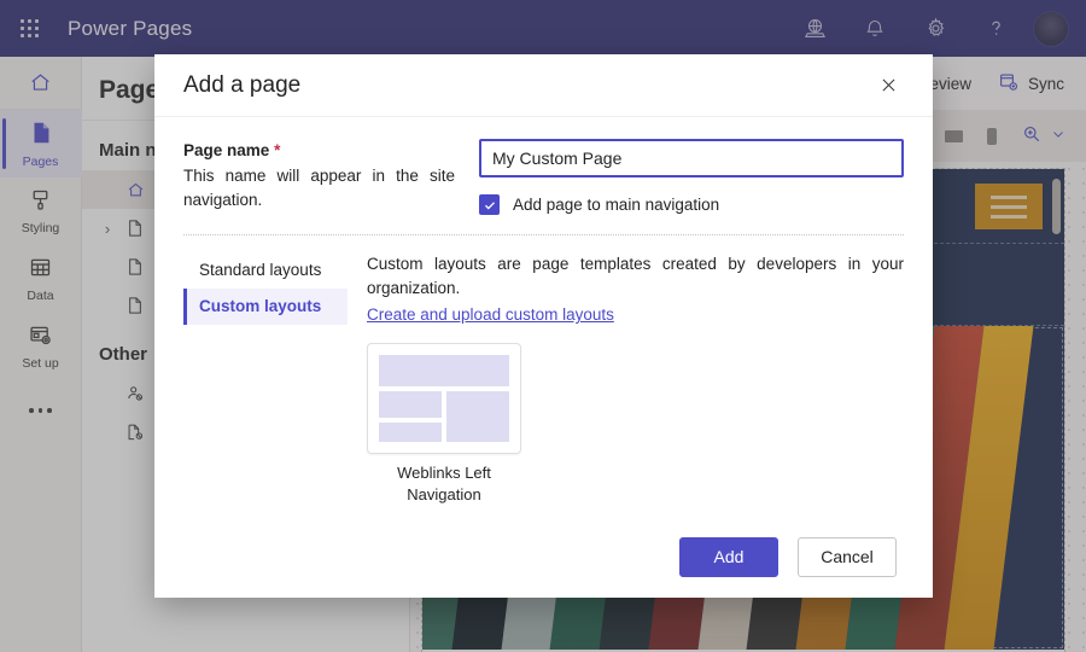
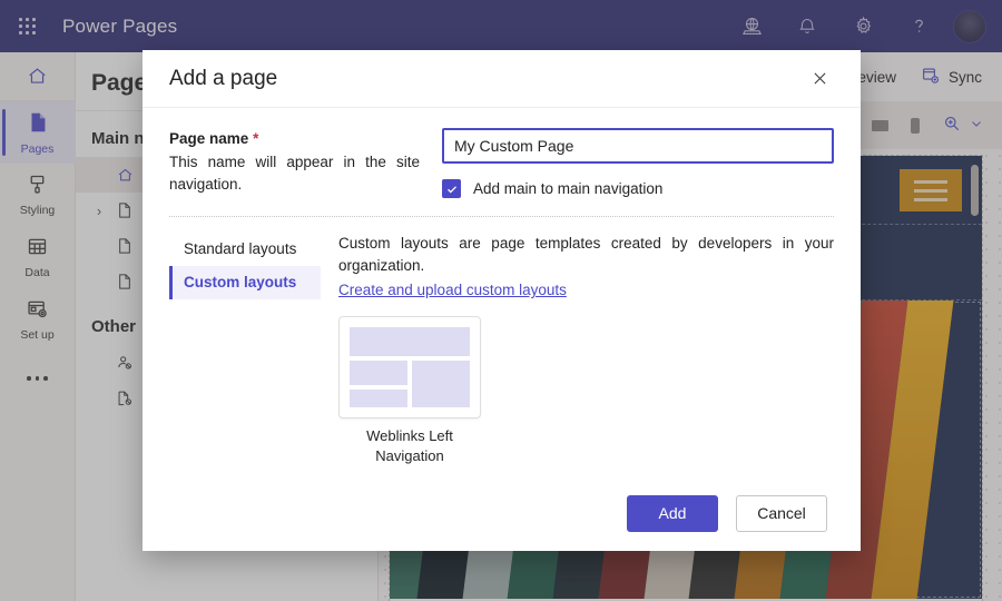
  Power Pages
  Pages
  Styling
  Data
  Set up
  Page
  ›
  Other
  eview
  Sync
  Add a page
  Page name *
  This name will appear in the site navigation.
  My Custom Page
- Add page to main navigation
+ Add main to main navigation
  Standard layouts
  Custom layouts
  Custom layouts are page templates created by developers in your organization.
  Create and upload custom layouts
  Weblinks Left Navigation
  Add
  Cancel
